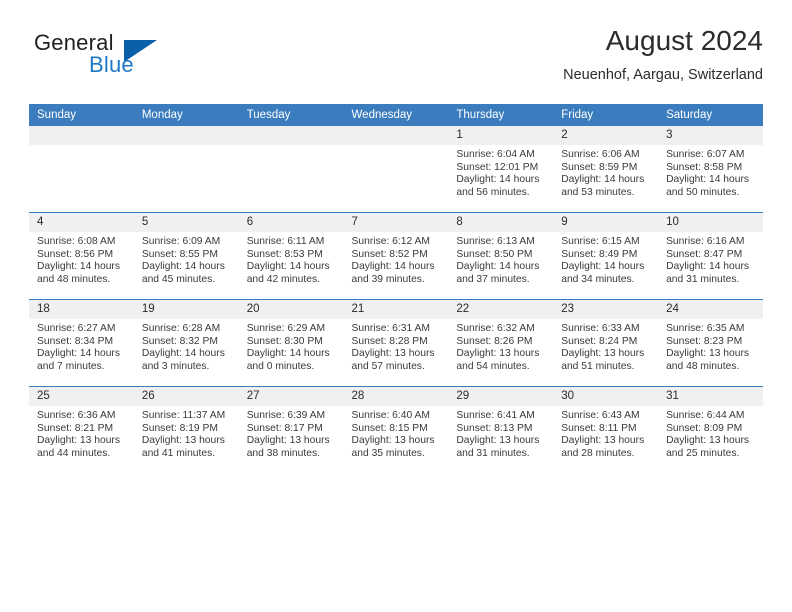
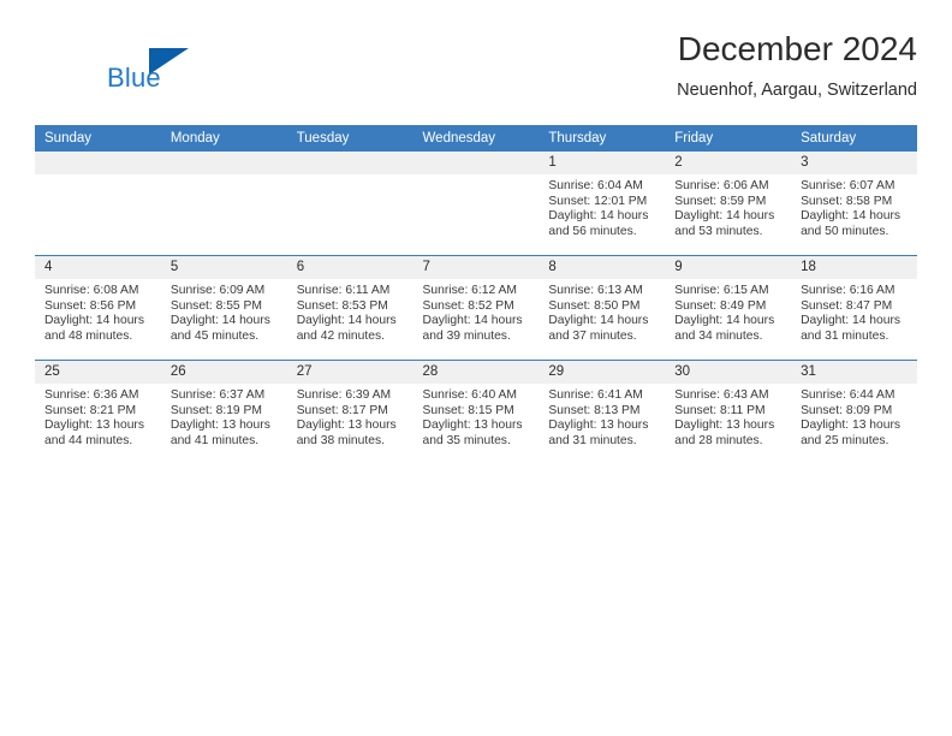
- General
  Blue
- August 2024
+ December 2024
  Neuenhof, Aargau, Switzerland
  Sunday	Monday	Tuesday	Wednesday	Thursday	Friday	Saturday
  				1Sunrise: 6:04 AMSunset: 12:01 PMDaylight: 14 hoursand 56 minutes.	2Sunrise: 6:06 AMSunset: 8:59 PMDaylight: 14 hoursand 53 minutes.	3Sunrise: 6:07 AMSunset: 8:58 PMDaylight: 14 hoursand 50 minutes.
- 4Sunrise: 6:08 AMSunset: 8:56 PMDaylight: 14 hoursand 48 minutes.	5Sunrise: 6:09 AMSunset: 8:55 PMDaylight: 14 hoursand 45 minutes.	6Sunrise: 6:11 AMSunset: 8:53 PMDaylight: 14 hoursand 42 minutes.	7Sunrise: 6:12 AMSunset: 8:52 PMDaylight: 14 hoursand 39 minutes.	8Sunrise: 6:13 AMSunset: 8:50 PMDaylight: 14 hoursand 37 minutes.	9Sunrise: 6:15 AMSunset: 8:49 PMDaylight: 14 hoursand 34 minutes.	10Sunrise: 6:16 AMSunset: 8:47 PMDaylight: 14 hoursand 31 minutes.
+ 4Sunrise: 6:08 AMSunset: 8:56 PMDaylight: 14 hoursand 48 minutes.	5Sunrise: 6:09 AMSunset: 8:55 PMDaylight: 14 hoursand 45 minutes.	6Sunrise: 6:11 AMSunset: 8:53 PMDaylight: 14 hoursand 42 minutes.	7Sunrise: 6:12 AMSunset: 8:52 PMDaylight: 14 hoursand 39 minutes.	8Sunrise: 6:13 AMSunset: 8:50 PMDaylight: 14 hoursand 37 minutes.	9Sunrise: 6:15 AMSunset: 8:49 PMDaylight: 14 hoursand 34 minutes.	18Sunrise: 6:16 AMSunset: 8:47 PMDaylight: 14 hoursand 31 minutes.
- 18Sunrise: 6:27 AMSunset: 8:34 PMDaylight: 14 hoursand 7 minutes.	19Sunrise: 6:28 AMSunset: 8:32 PMDaylight: 14 hoursand 3 minutes.	20Sunrise: 6:29 AMSunset: 8:30 PMDaylight: 14 hoursand 0 minutes.	21Sunrise: 6:31 AMSunset: 8:28 PMDaylight: 13 hoursand 57 minutes.	22Sunrise: 6:32 AMSunset: 8:26 PMDaylight: 13 hoursand 54 minutes.	23Sunrise: 6:33 AMSunset: 8:24 PMDaylight: 13 hoursand 51 minutes.	24Sunrise: 6:35 AMSunset: 8:23 PMDaylight: 13 hoursand 48 minutes.
- 25Sunrise: 6:36 AMSunset: 8:21 PMDaylight: 13 hoursand 44 minutes.	26Sunrise: 11:37 AMSunset: 8:19 PMDaylight: 13 hoursand 41 minutes.	27Sunrise: 6:39 AMSunset: 8:17 PMDaylight: 13 hoursand 38 minutes.	28Sunrise: 6:40 AMSunset: 8:15 PMDaylight: 13 hoursand 35 minutes.	29Sunrise: 6:41 AMSunset: 8:13 PMDaylight: 13 hoursand 31 minutes.	30Sunrise: 6:43 AMSunset: 8:11 PMDaylight: 13 hoursand 28 minutes.	31Sunrise: 6:44 AMSunset: 8:09 PMDaylight: 13 hoursand 25 minutes.
+ 25Sunrise: 6:36 AMSunset: 8:21 PMDaylight: 13 hoursand 44 minutes.	26Sunrise: 6:37 AMSunset: 8:19 PMDaylight: 13 hoursand 41 minutes.	27Sunrise: 6:39 AMSunset: 8:17 PMDaylight: 13 hoursand 38 minutes.	28Sunrise: 6:40 AMSunset: 8:15 PMDaylight: 13 hoursand 35 minutes.	29Sunrise: 6:41 AMSunset: 8:13 PMDaylight: 13 hoursand 31 minutes.	30Sunrise: 6:43 AMSunset: 8:11 PMDaylight: 13 hoursand 28 minutes.	31Sunrise: 6:44 AMSunset: 8:09 PMDaylight: 13 hoursand 25 minutes.
